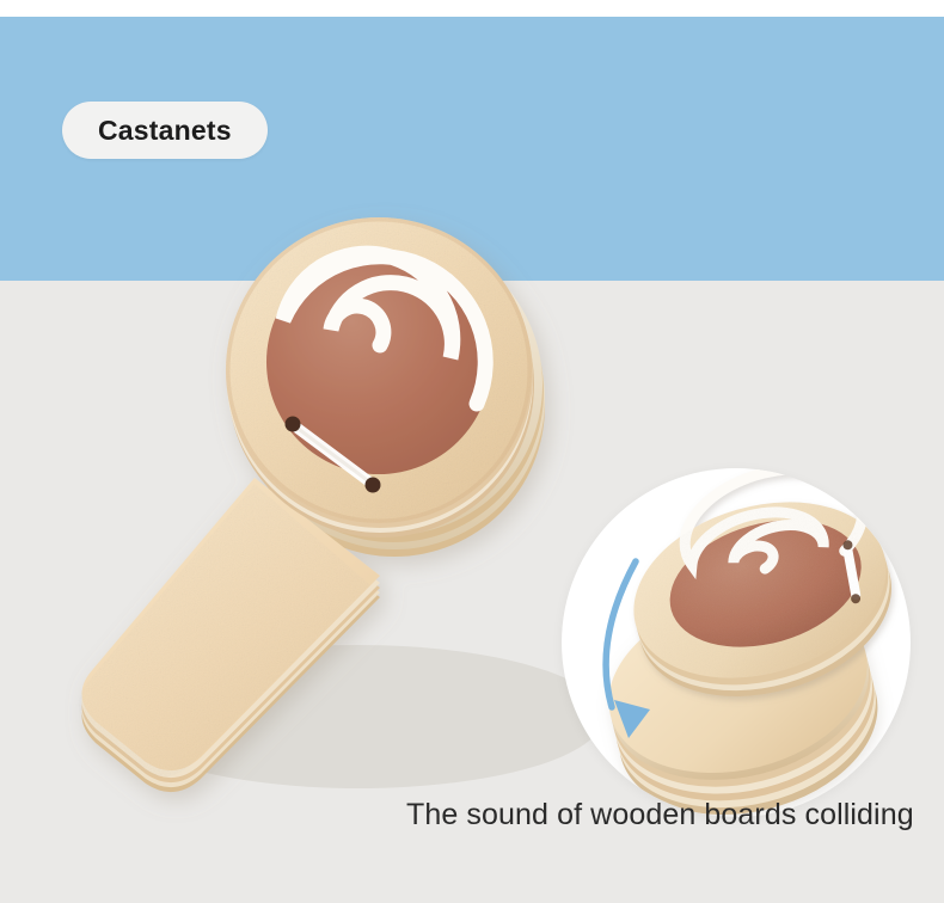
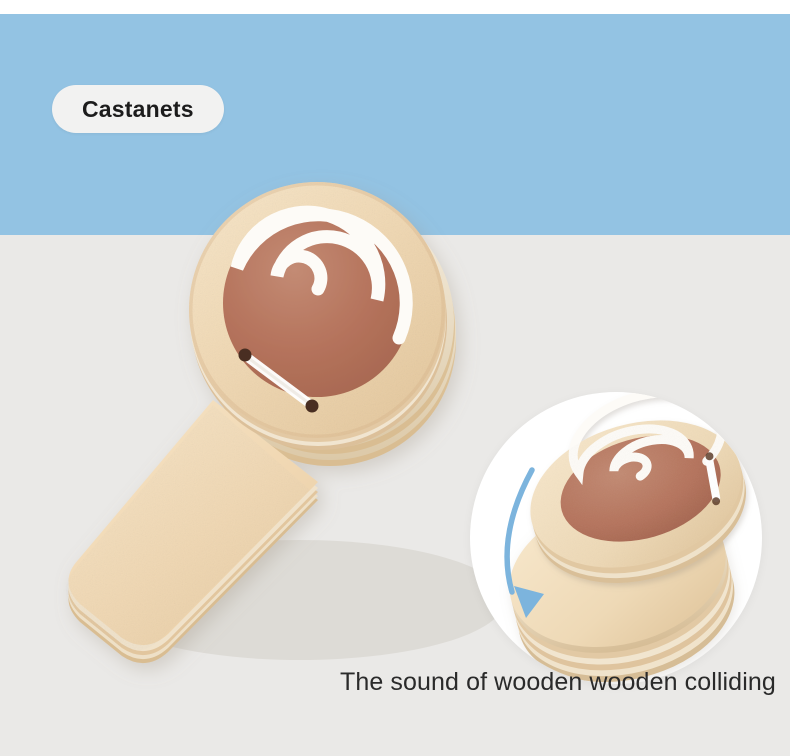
  Castanets
- The sound of wooden boards colliding
+ The sound of wooden wooden colliding
